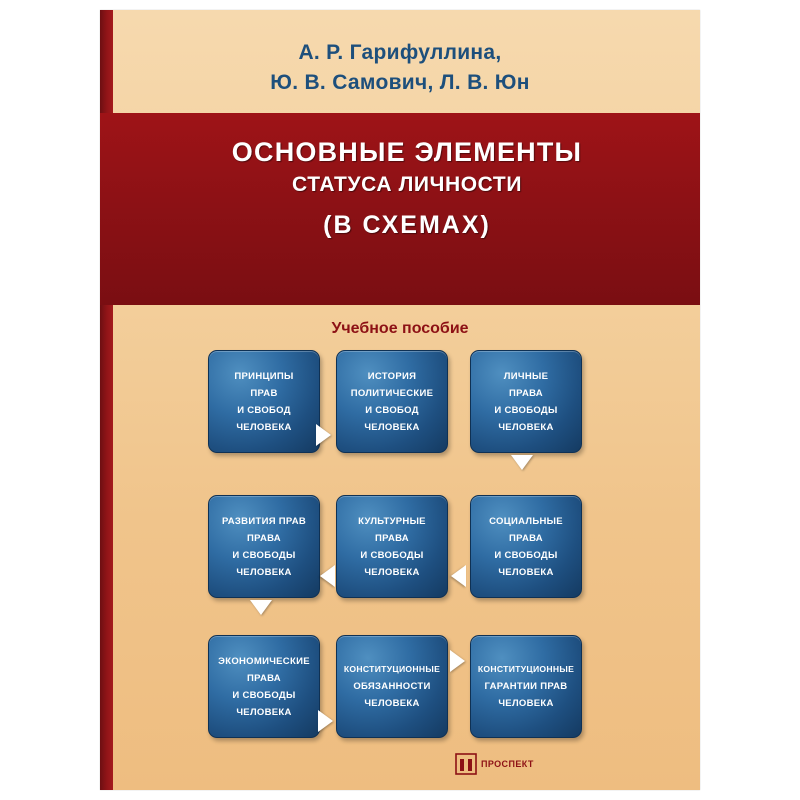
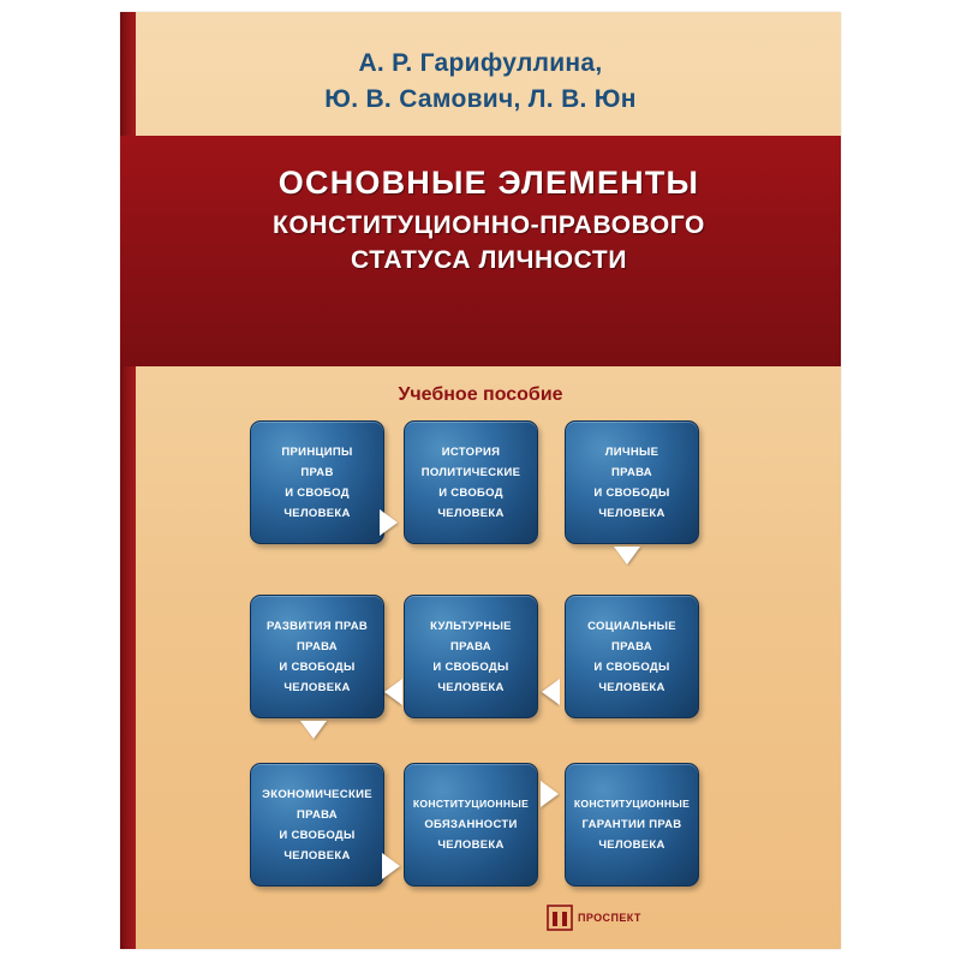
  А. Р. Гарифуллина,
  Ю. В. Самович, Л. В. Юн
  ОСНОВНЫЕ ЭЛЕМЕНТЫ
+ КОНСТИТУЦИОННО-ПРАВОВОГО
  СТАТУСА ЛИЧНОСТИ
- (В СХЕМАХ)
  Учебное пособие
  ПРИНЦИПЫ
  ПРАВ
  И СВОБОД
  ЧЕЛОВЕКА
  ИСТОРИЯ
  ПОЛИТИЧЕСКИЕ
  И СВОБОД
  ЧЕЛОВЕКА
  ЛИЧНЫЕ
  ПРАВА
  И СВОБОДЫ
  ЧЕЛОВЕКА
  РАЗВИТИЯ ПРАВ
  ПРАВА
  И СВОБОДЫ
  ЧЕЛОВЕКА
  КУЛЬТУРНЫЕ
  ПРАВА
  И СВОБОДЫ
  ЧЕЛОВЕКА
  СОЦИАЛЬНЫЕ
  ПРАВА
  И СВОБОДЫ
  ЧЕЛОВЕКА
  ЭКОНОМИЧЕСКИЕ
  ПРАВА
  И СВОБОДЫ
  ЧЕЛОВЕКА
  КОНСТИТУЦИОННЫЕ
  ОБЯЗАННОСТИ
  ЧЕЛОВЕКА
  КОНСТИТУЦИОННЫЕ
  ГАРАНТИИ ПРАВ
  ЧЕЛОВЕКА
  ПРОСПЕКТ
